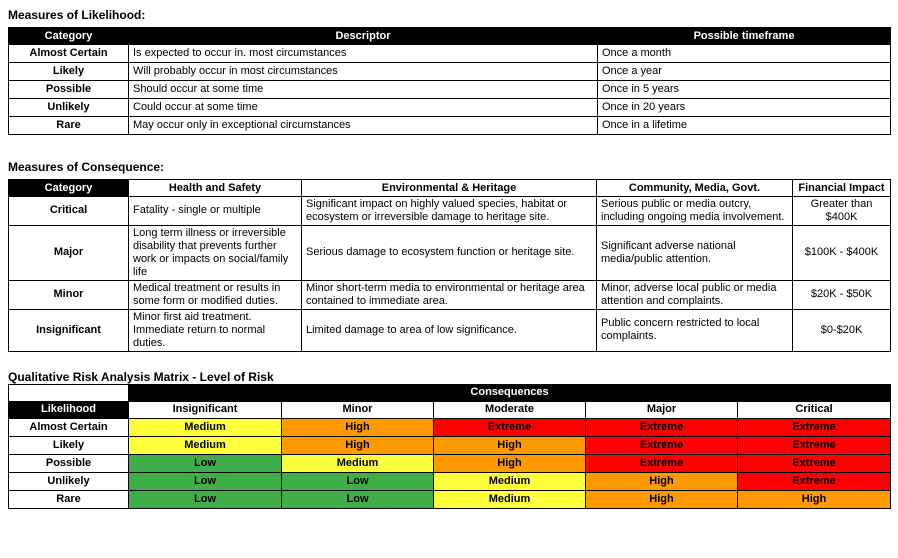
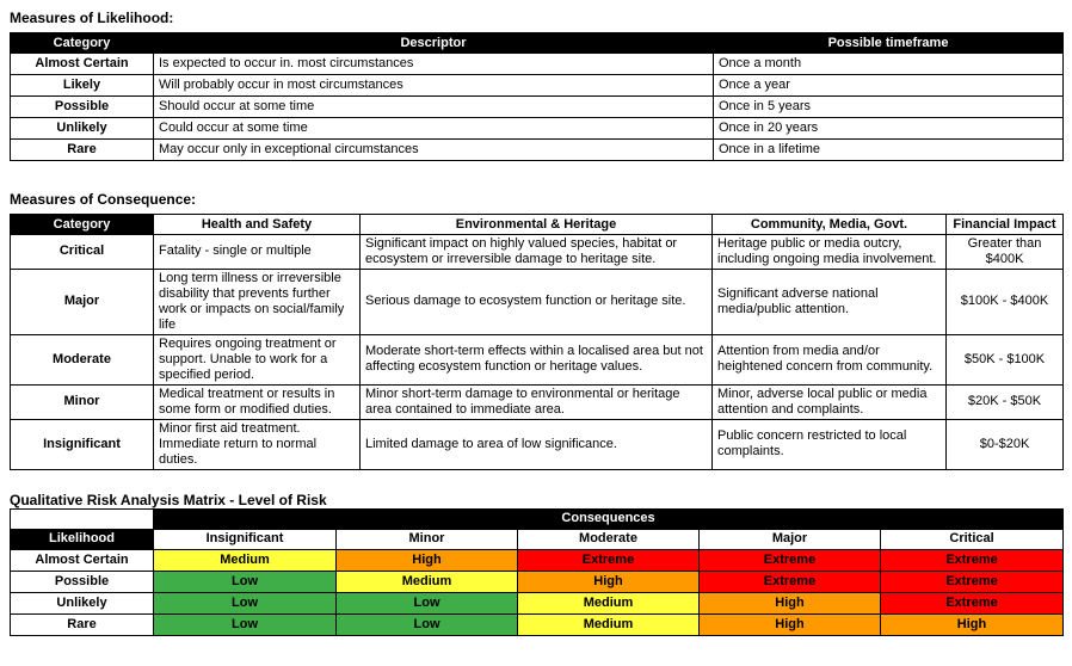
  Measures of Likelihood:
  Category	Descriptor	Possible timeframe
  Almost Certain	Is expected to occur in. most circumstances	Once a month
  Likely	Will probably occur in most circumstances	Once a year
  Possible	Should occur at some time	Once in 5 years
  Unlikely	Could occur at some time	Once in 20 years
  Rare	May occur only in exceptional circumstances	Once in a lifetime
  Measures of Consequence:
  Category	Health and Safety	Environmental & Heritage	Community, Media, Govt.	Financial Impact
- Critical	Fatality - single or multiple	Significant impact on highly valued species, habitat or ecosystem or irreversible damage to heritage site.	Serious public or media outcry, including ongoing media involvement.	Greater than $400K
+ Critical	Fatality - single or multiple	Significant impact on highly valued species, habitat or ecosystem or irreversible damage to heritage site.	Heritage public or media outcry, including ongoing media involvement.	Greater than $400K
  Major	Long term illness or irreversible disability that prevents further work or impacts on social/family life	Serious damage to ecosystem function or heritage site.	Significant adverse national media/public attention.	$100K - $400K
+ Moderate	Requires ongoing treatment or support. Unable to work for a specified period.	Moderate short-term effects within a localised area but not affecting ecosystem function or heritage values.	Attention from media and/or heightened concern from community.	$50K - $100K
- Minor	Medical treatment or results in some form or modified duties.	Minor short-term media to environmental or heritage area contained to immediate area.	Minor, adverse local public or media attention and complaints.	$20K - $50K
+ Minor	Medical treatment or results in some form or modified duties.	Minor short-term damage to environmental or heritage area contained to immediate area.	Minor, adverse local public or media attention and complaints.	$20K - $50K
  Insignificant	Minor first aid treatment. Immediate return to normal duties.	Limited damage to area of low significance.	Public concern restricted to local complaints.	$0-$20K
  Qualitative Risk Analysis Matrix - Level of Risk
  	Consequences
  Likelihood	Insignificant	Minor	Moderate	Major	Critical
  Almost Certain	Medium	High	Extreme	Extreme	Extreme
- Likely	Medium	High	High	Extreme	Extreme
  Possible	Low	Medium	High	Extreme	Extreme
  Unlikely	Low	Low	Medium	High	Extreme
  Rare	Low	Low	Medium	High	High
